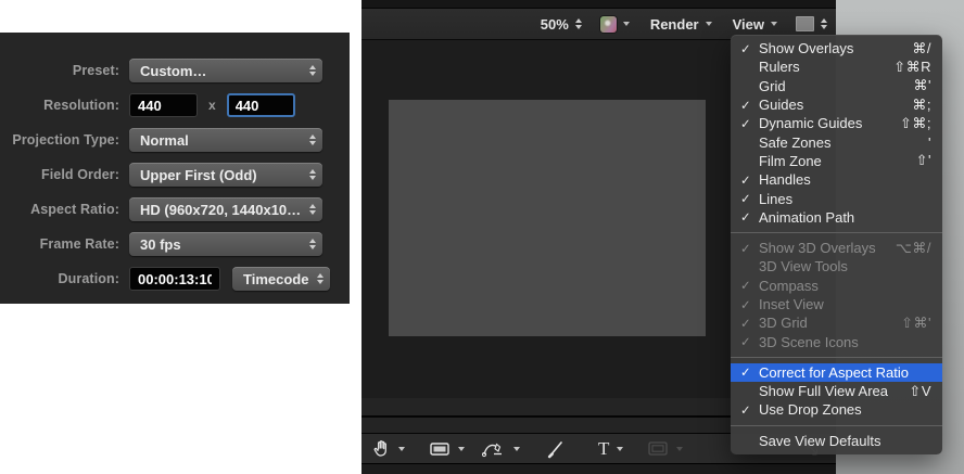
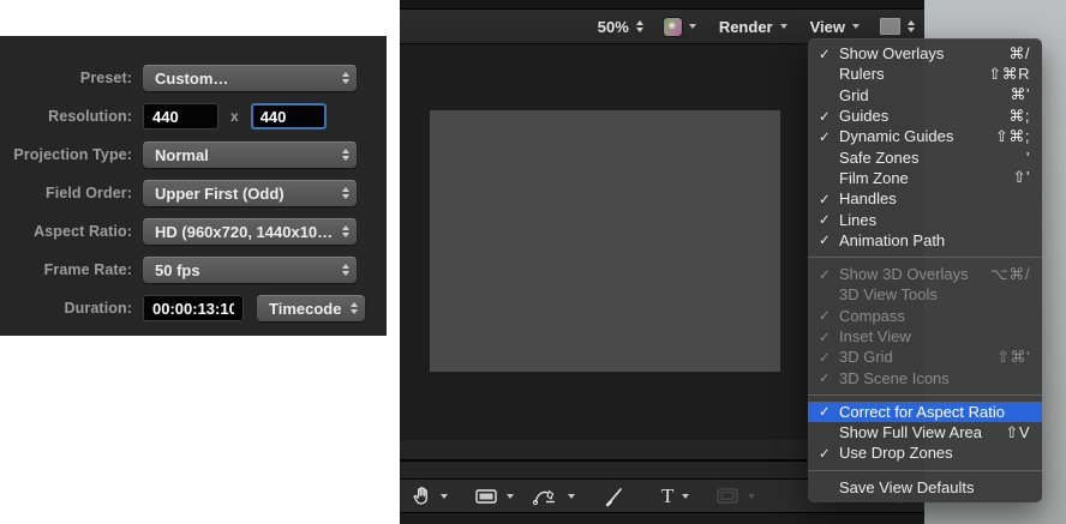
  Preset:
  Custom…
  Resolution:
  440
  x
  440
  Projection Type:
  Normal
  Field Order:
  Upper First (Odd)
  Aspect Ratio:
  HD (960x720, 1440x10…
  Frame Rate:
- 30 fps
+ 50 fps
  Duration:
  00:00:13:10
  Timecode
  50%
  Render
  View
  T
  ✓
  Show Overlays
  ⌘/
  Rulers
  ⇧⌘R
  Grid
  ⌘'
  ✓
  Guides
  ⌘;
  ✓
  Dynamic Guides
  ⇧⌘;
  Safe Zones
  '
  Film Zone
  ⇧'
  ✓
  Handles
  ✓
  Lines
  ✓
  Animation Path
  ✓
  Show 3D Overlays
  ⌥⌘/
  3D View Tools
  ✓
  Compass
  ✓
  Inset View
  ✓
  3D Grid
  ⇧⌘'
  ✓
  3D Scene Icons
  ✓
  Correct for Aspect Ratio
  Show Full View Area
  ⇧V
  ✓
  Use Drop Zones
  Save View Defaults
